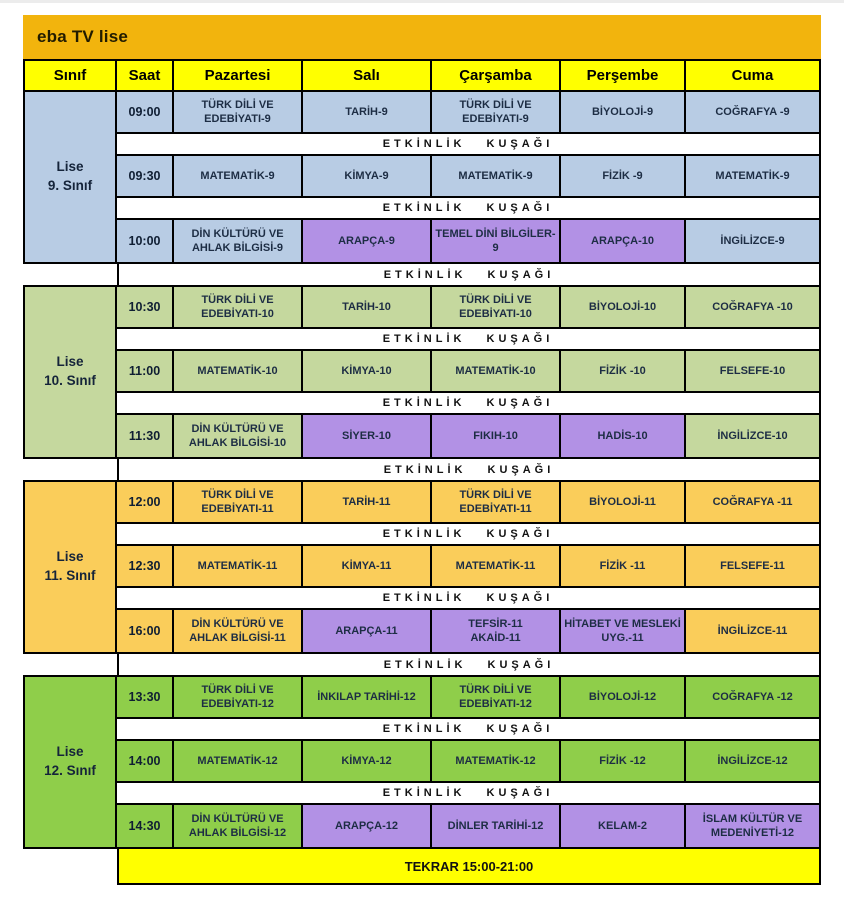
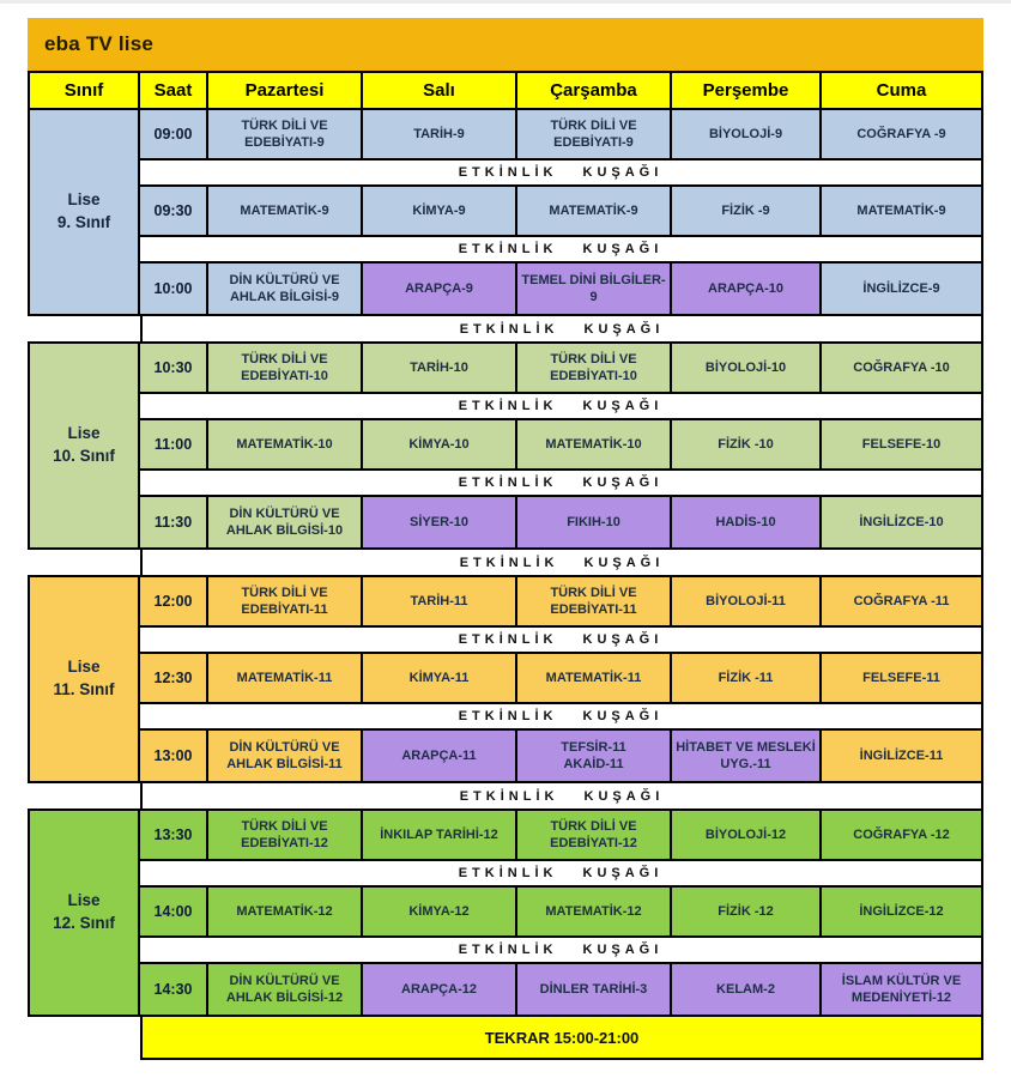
  eba TV lise
  Sınıf
  Saat
  Pazartesi
  Salı
  Çarşamba
  Perşembe
  Cuma
  Lise
  9. Sınıf
  09:00
  TÜRK DİLİ VE EDEBİYATI-9
  TARİH-9
  TÜRK DİLİ VE EDEBİYATI-9
  BİYOLOJİ-9
  COĞRAFYA -9
  ETKİNLİK KUŞAĞI
  09:30
  MATEMATİK-9
  KİMYA-9
  MATEMATİK-9
  FİZİK -9
  MATEMATİK-9
  ETKİNLİK KUŞAĞI
  10:00
  DİN KÜLTÜRÜ VE AHLAK BİLGİSİ-9
  ARAPÇA-9
  TEMEL DİNİ BİLGİLER-9
  ARAPÇA-10
  İNGİLİZCE-9
  ETKİNLİK KUŞAĞI
  Lise
  10. Sınıf
  10:30
  TÜRK DİLİ VE EDEBİYATI-10
  TARİH-10
  TÜRK DİLİ VE EDEBİYATI-10
  BİYOLOJİ-10
  COĞRAFYA -10
  ETKİNLİK KUŞAĞI
  11:00
  MATEMATİK-10
  KİMYA-10
  MATEMATİK-10
  FİZİK -10
  FELSEFE-10
  ETKİNLİK KUŞAĞI
  11:30
  DİN KÜLTÜRÜ VE AHLAK BİLGİSİ-10
  SİYER-10
  FIKIH-10
  HADİS-10
  İNGİLİZCE-10
  ETKİNLİK KUŞAĞI
  Lise
  11. Sınıf
  12:00
  TÜRK DİLİ VE EDEBİYATI-11
  TARİH-11
  TÜRK DİLİ VE EDEBİYATI-11
  BİYOLOJİ-11
  COĞRAFYA -11
  ETKİNLİK KUŞAĞI
  12:30
  MATEMATİK-11
  KİMYA-11
  MATEMATİK-11
  FİZİK -11
  FELSEFE-11
  ETKİNLİK KUŞAĞI
- 16:00
+ 13:00
  DİN KÜLTÜRÜ VE AHLAK BİLGİSİ-11
  ARAPÇA-11
  TEFSİR-11
  AKAİD-11
  HİTABET VE MESLEKİ UYG.-11
  İNGİLİZCE-11
  ETKİNLİK KUŞAĞI
  Lise
  12. Sınıf
  13:30
  TÜRK DİLİ VE EDEBİYATI-12
  İNKILAP TARİHİ-12
  TÜRK DİLİ VE EDEBİYATI-12
  BİYOLOJİ-12
  COĞRAFYA -12
  ETKİNLİK KUŞAĞI
  14:00
  MATEMATİK-12
  KİMYA-12
  MATEMATİK-12
  FİZİK -12
  İNGİLİZCE-12
  ETKİNLİK KUŞAĞI
  14:30
  DİN KÜLTÜRÜ VE AHLAK BİLGİSİ-12
  ARAPÇA-12
- DİNLER TARİHİ-12
+ DİNLER TARİHİ-3
  KELAM-2
  İSLAM KÜLTÜR VE MEDENİYETİ-12
  TEKRAR 15:00-21:00
